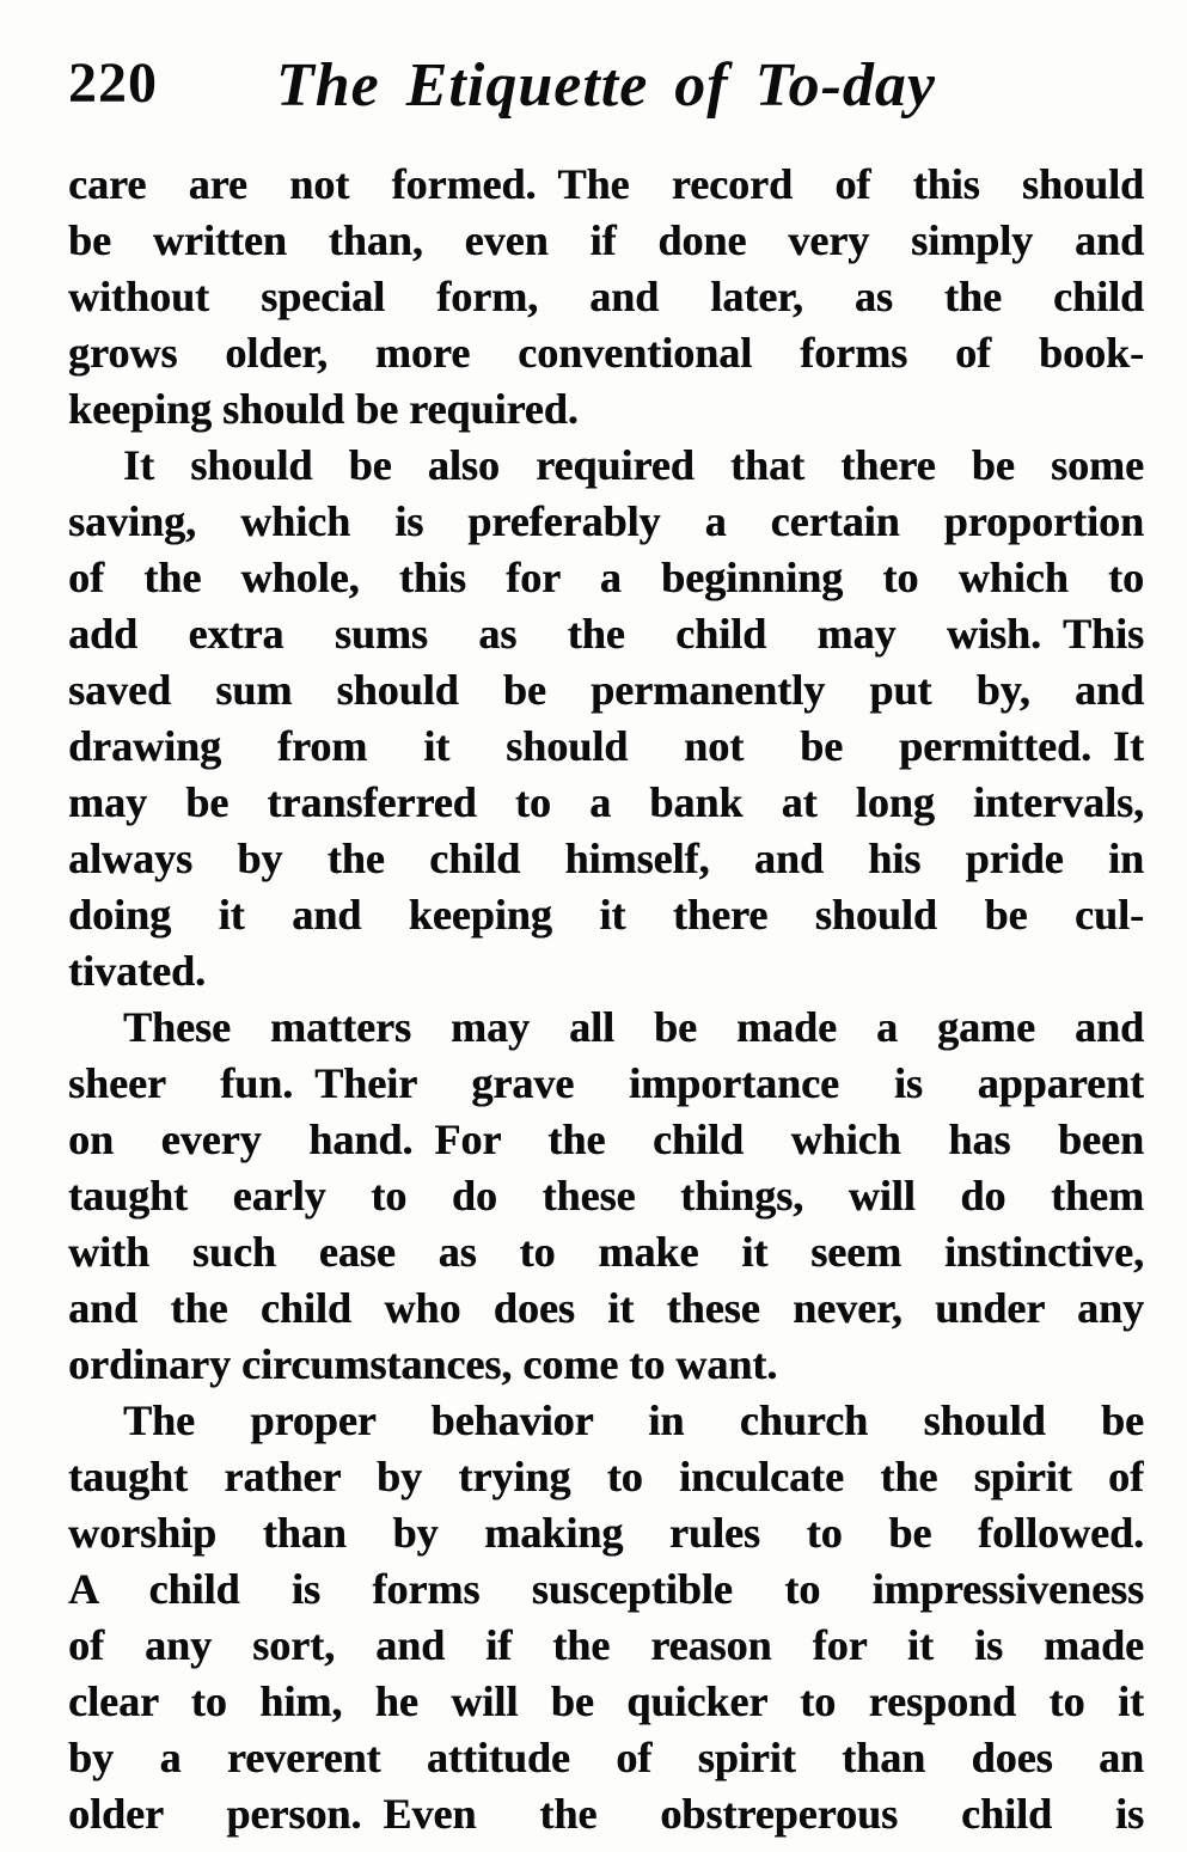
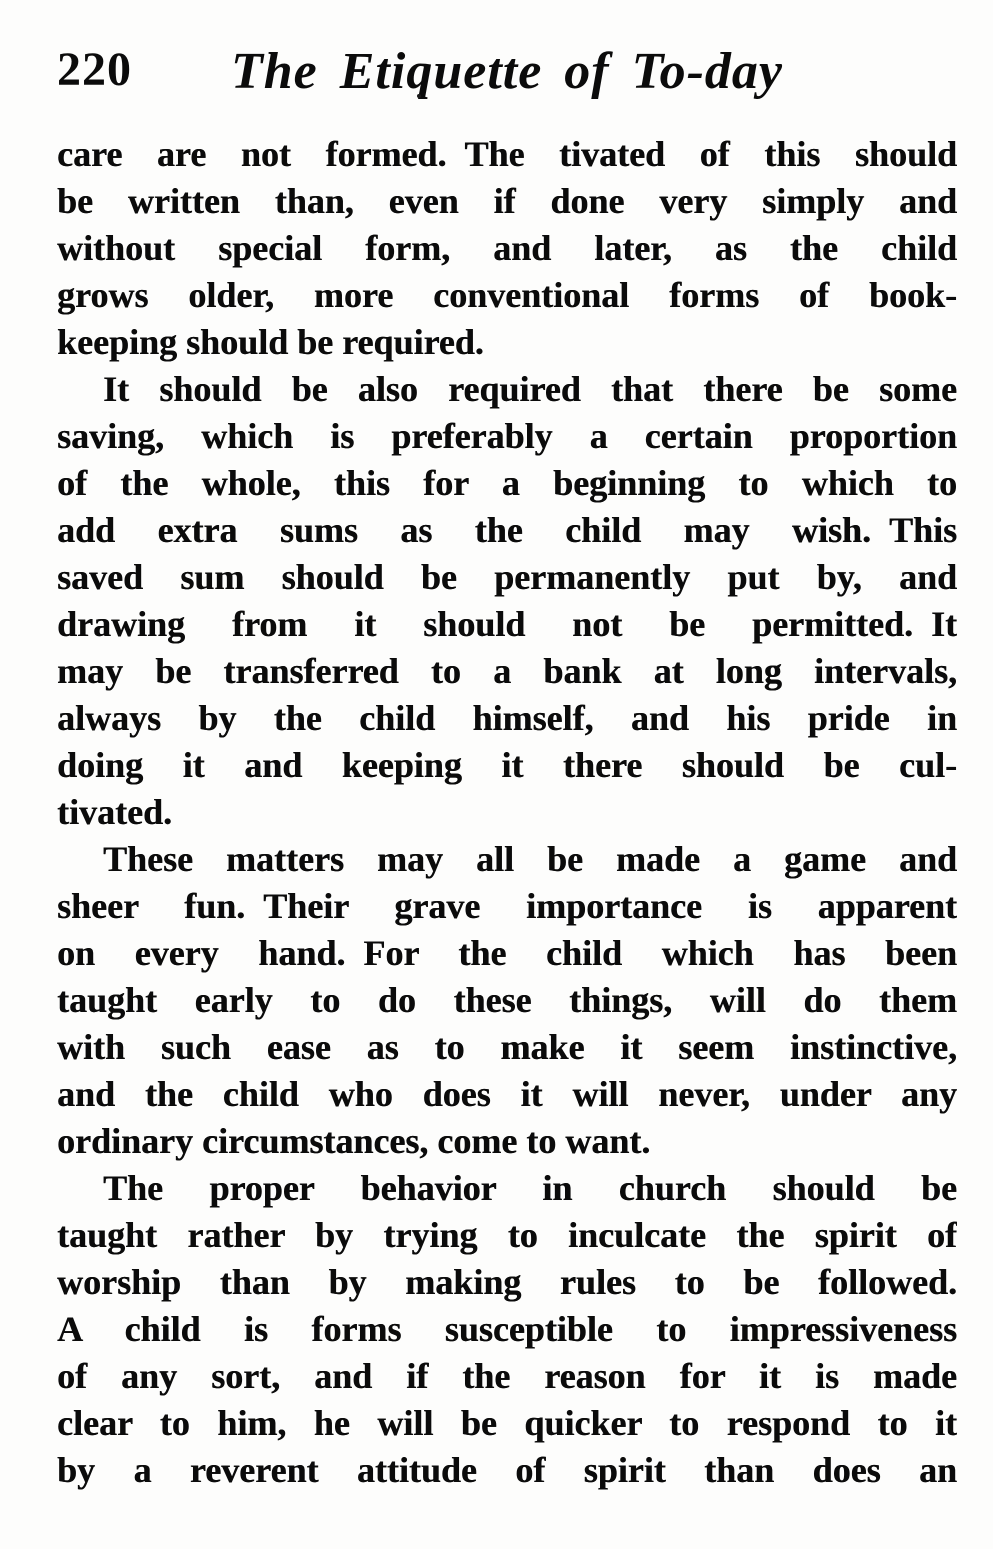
  220
  The Etiquette of To-day
- care are not formed. The record of this should
+ care are not formed. The tivated of this should
  be written than, even if done very simply and
  without special form, and later, as the child
  grows older, more conventional forms of book-
  keeping should be required.
  It should be also required that there be some
  saving, which is preferably a certain proportion
  of the whole, this for a beginning to which to
  add extra sums as the child may wish. This
  saved sum should be permanently put by, and
  drawing from it should not be permitted. It
  may be transferred to a bank at long intervals,
  always by the child himself, and his pride in
  doing it and keeping it there should be cul-
  tivated.
  These matters may all be made a game and
  sheer fun. Their grave importance is apparent
  on every hand. For the child which has been
  taught early to do these things, will do them
  with such ease as to make it seem instinctive,
- and the child who does it these never, under any
+ and the child who does it will never, under any
  ordinary circumstances, come to want.
  The proper behavior in church should be
  taught rather by trying to inculcate the spirit of
  worship than by making rules to be followed.
  A child is forms susceptible to impressiveness
  of any sort, and if the reason for it is made
  clear to him, he will be quicker to respond to it
  by a reverent attitude of spirit than does an
- older person. Even the obstreperous child is
